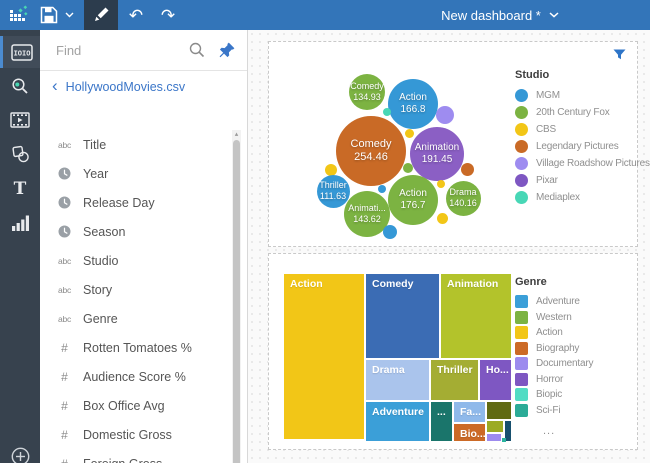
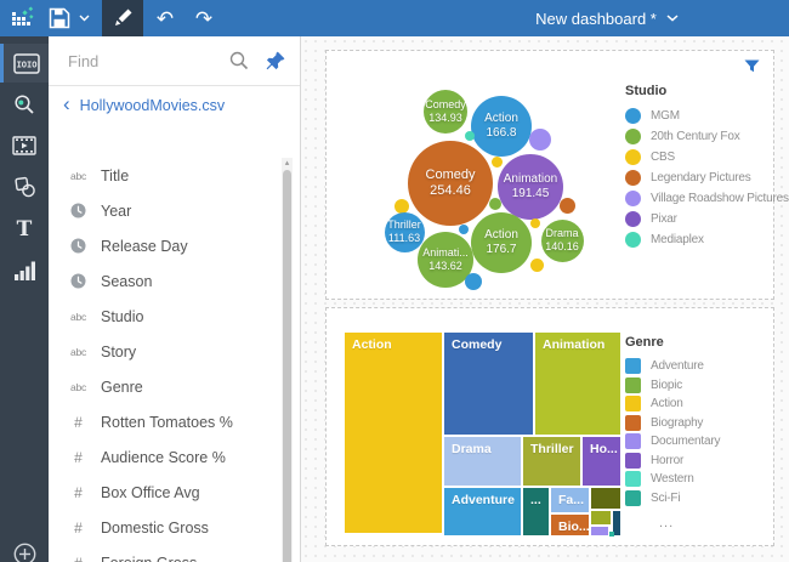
  ↶
  ↷
  New dashboard *
  IOIO
  T
  Find
  ‹
  HollywoodMovies.csv
  abc
  Title
  Year
  Release Day
  Season
  abc
  Studio
  abc
  Story
  abc
  Genre
  #
  Rotten Tomatoes %
  #
  Audience Score %
  #
  Box Office Avg
  #
  Domestic Gross
  Comedy
  134.93
  Action
  166.8
  Comedy
  254.46
  Animation
  191.45
  Thriller
  111.63
  Action
  176.7
  Drama
  140.16
  Animati...
  143.62
  Studio
  MGM
  20th Century Fox
  CBS
  Legendary Pictures
  Village Roadshow Pictures
  Pixar
  Mediaplex
  Action
  Comedy
  Animation
  Drama
  Thriller
  Ho...
  Adventure
  ...
  Fa...
  Bio...
  Genre
  Adventure
- Western
+ Biopic
  Action
  Biography
  Documentary
  Horror
- Biopic
+ Western
  Sci-Fi
  ...
